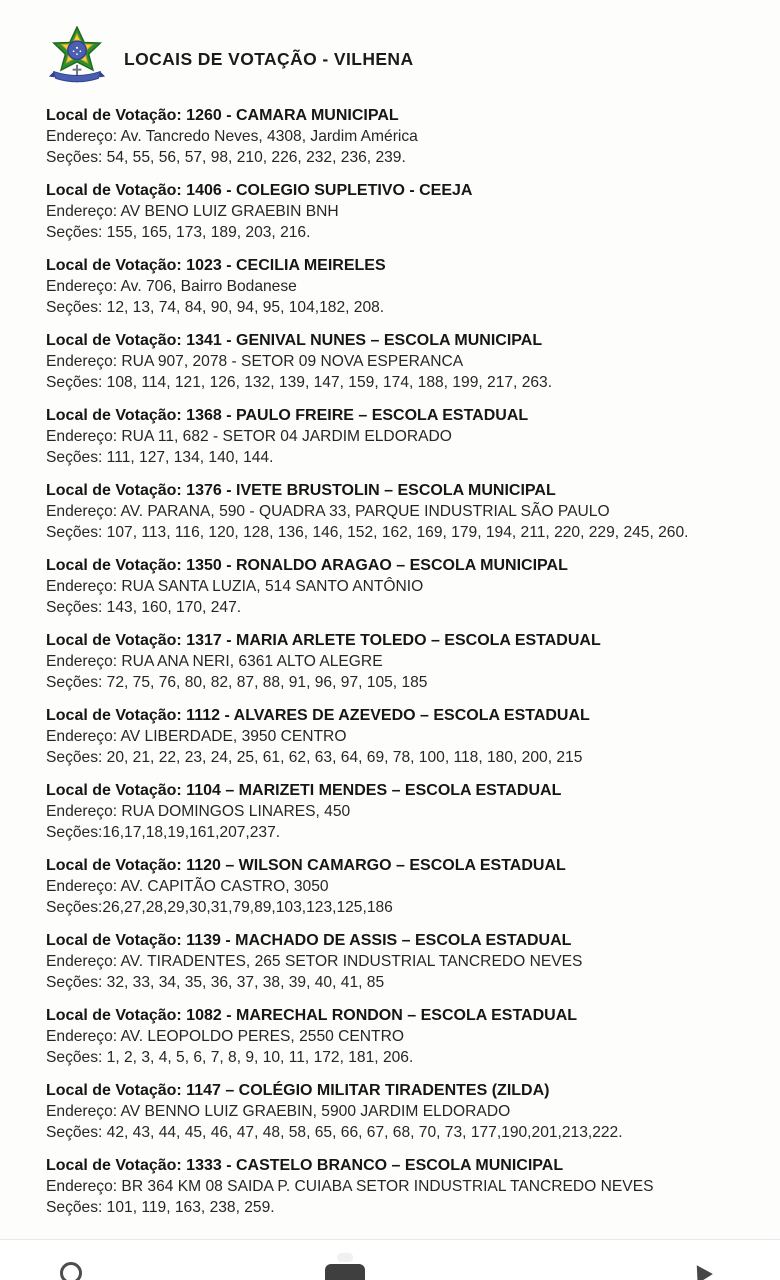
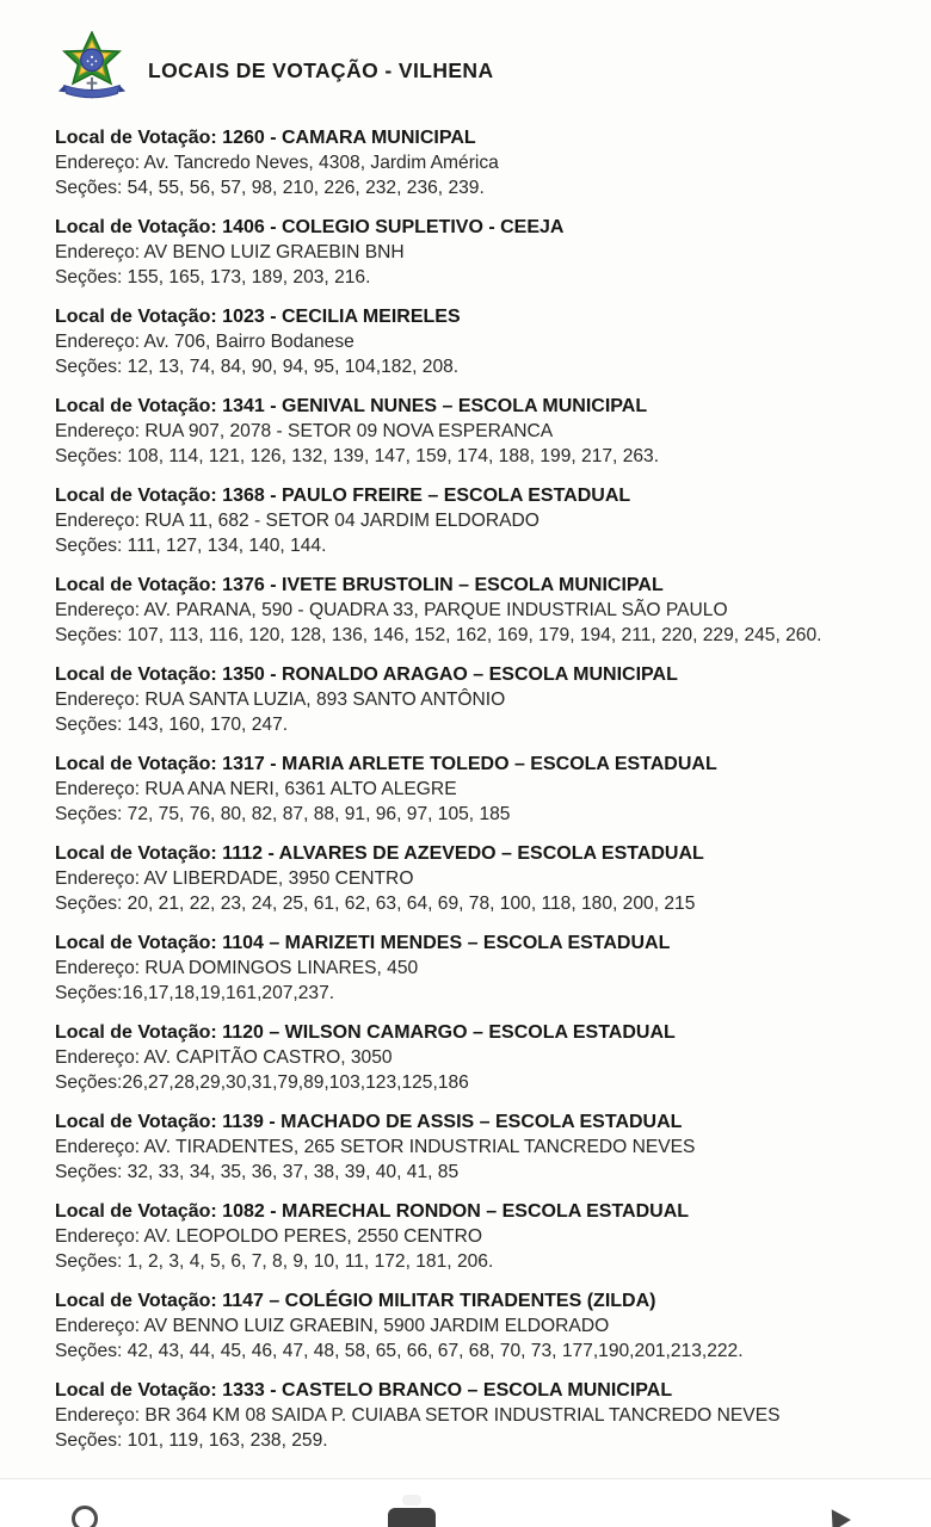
  LOCAIS DE VOTAÇÃO - VILHENA
  Local de Votação: 1260 - CAMARA MUNICIPAL
  Endereço: Av. Tancredo Neves, 4308, Jardim América
  Seções: 54, 55, 56, 57, 98, 210, 226, 232, 236, 239.
  Local de Votação: 1406 - COLEGIO SUPLETIVO - CEEJA
  Endereço: AV BENO LUIZ GRAEBIN BNH
  Seções: 155, 165, 173, 189, 203, 216.
  Local de Votação: 1023 - CECILIA MEIRELES
  Endereço: Av. 706, Bairro Bodanese
  Seções: 12, 13, 74, 84, 90, 94, 95, 104,182, 208.
  Local de Votação: 1341 - GENIVAL NUNES – ESCOLA MUNICIPAL
  Endereço: RUA 907, 2078 - SETOR 09 NOVA ESPERANCA
  Seções: 108, 114, 121, 126, 132, 139, 147, 159, 174, 188, 199, 217, 263.
  Local de Votação: 1368 - PAULO FREIRE – ESCOLA ESTADUAL
  Endereço: RUA 11, 682 - SETOR 04 JARDIM ELDORADO
  Seções: 111, 127, 134, 140, 144.
  Local de Votação: 1376 - IVETE BRUSTOLIN – ESCOLA MUNICIPAL
  Endereço: AV. PARANA, 590 - QUADRA 33, PARQUE INDUSTRIAL SÃO PAULO
  Seções: 107, 113, 116, 120, 128, 136, 146, 152, 162, 169, 179, 194, 211, 220, 229, 245, 260.
  Local de Votação: 1350 - RONALDO ARAGAO – ESCOLA MUNICIPAL
- Endereço: RUA SANTA LUZIA, 514 SANTO ANTÔNIO
+ Endereço: RUA SANTA LUZIA, 893 SANTO ANTÔNIO
  Seções: 143, 160, 170, 247.
  Local de Votação: 1317 - MARIA ARLETE TOLEDO – ESCOLA ESTADUAL
  Endereço: RUA ANA NERI, 6361 ALTO ALEGRE
  Seções: 72, 75, 76, 80, 82, 87, 88, 91, 96, 97, 105, 185
  Local de Votação: 1112 - ALVARES DE AZEVEDO – ESCOLA ESTADUAL
  Endereço: AV LIBERDADE, 3950 CENTRO
  Seções: 20, 21, 22, 23, 24, 25, 61, 62, 63, 64, 69, 78, 100, 118, 180, 200, 215
  Local de Votação: 1104 – MARIZETI MENDES – ESCOLA ESTADUAL
  Endereço: RUA DOMINGOS LINARES, 450
  Seções:16,17,18,19,161,207,237.
  Local de Votação: 1120 – WILSON CAMARGO – ESCOLA ESTADUAL
  Endereço: AV. CAPITÃO CASTRO, 3050
  Seções:26,27,28,29,30,31,79,89,103,123,125,186
  Local de Votação: 1139 - MACHADO DE ASSIS – ESCOLA ESTADUAL
  Endereço: AV. TIRADENTES, 265 SETOR INDUSTRIAL TANCREDO NEVES
  Seções: 32, 33, 34, 35, 36, 37, 38, 39, 40, 41, 85
  Local de Votação: 1082 - MARECHAL RONDON – ESCOLA ESTADUAL
  Endereço: AV. LEOPOLDO PERES, 2550 CENTRO
  Seções: 1, 2, 3, 4, 5, 6, 7, 8, 9, 10, 11, 172, 181, 206.
  Local de Votação: 1147 – COLÉGIO MILITAR TIRADENTES (ZILDA)
  Endereço: AV BENNO LUIZ GRAEBIN, 5900 JARDIM ELDORADO
  Seções: 42, 43, 44, 45, 46, 47, 48, 58, 65, 66, 67, 68, 70, 73, 177,190,201,213,222.
  Local de Votação: 1333 - CASTELO BRANCO – ESCOLA MUNICIPAL
  Endereço: BR 364 KM 08 SAIDA P. CUIABA SETOR INDUSTRIAL TANCREDO NEVES
  Seções: 101, 119, 163, 238, 259.
